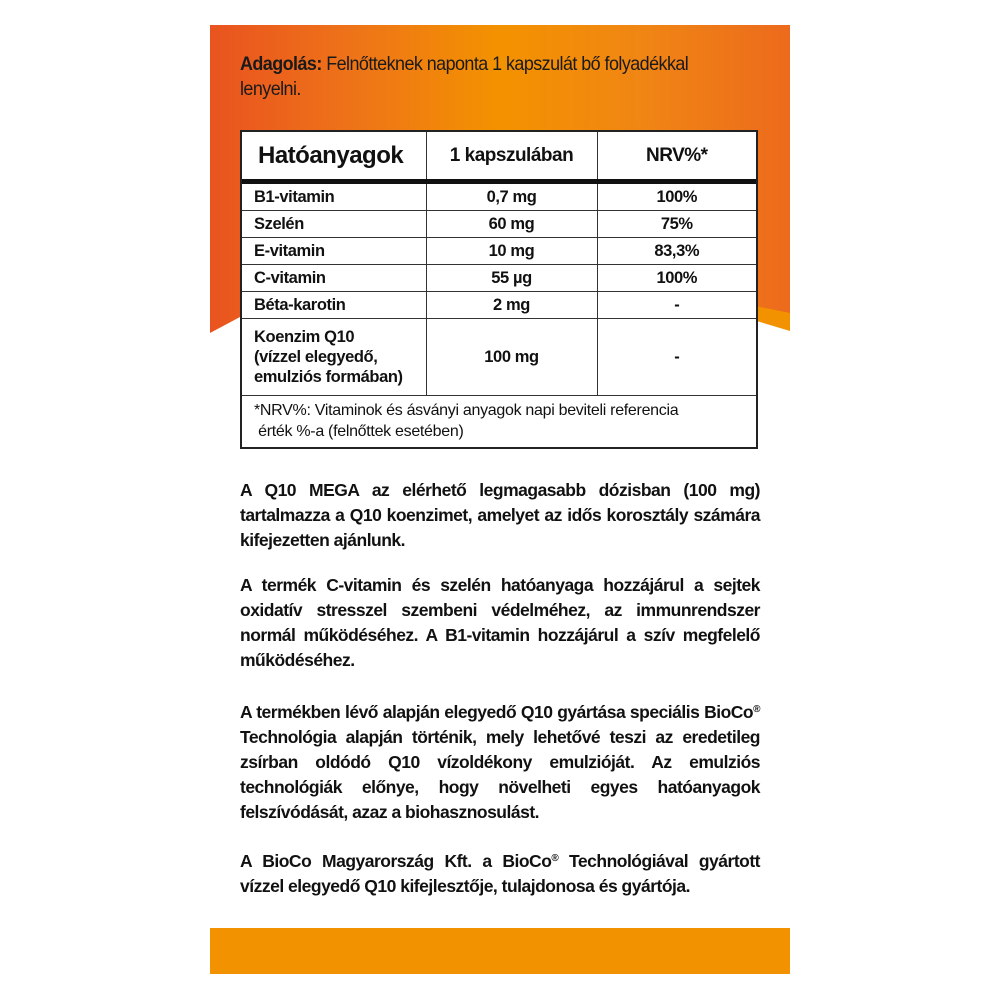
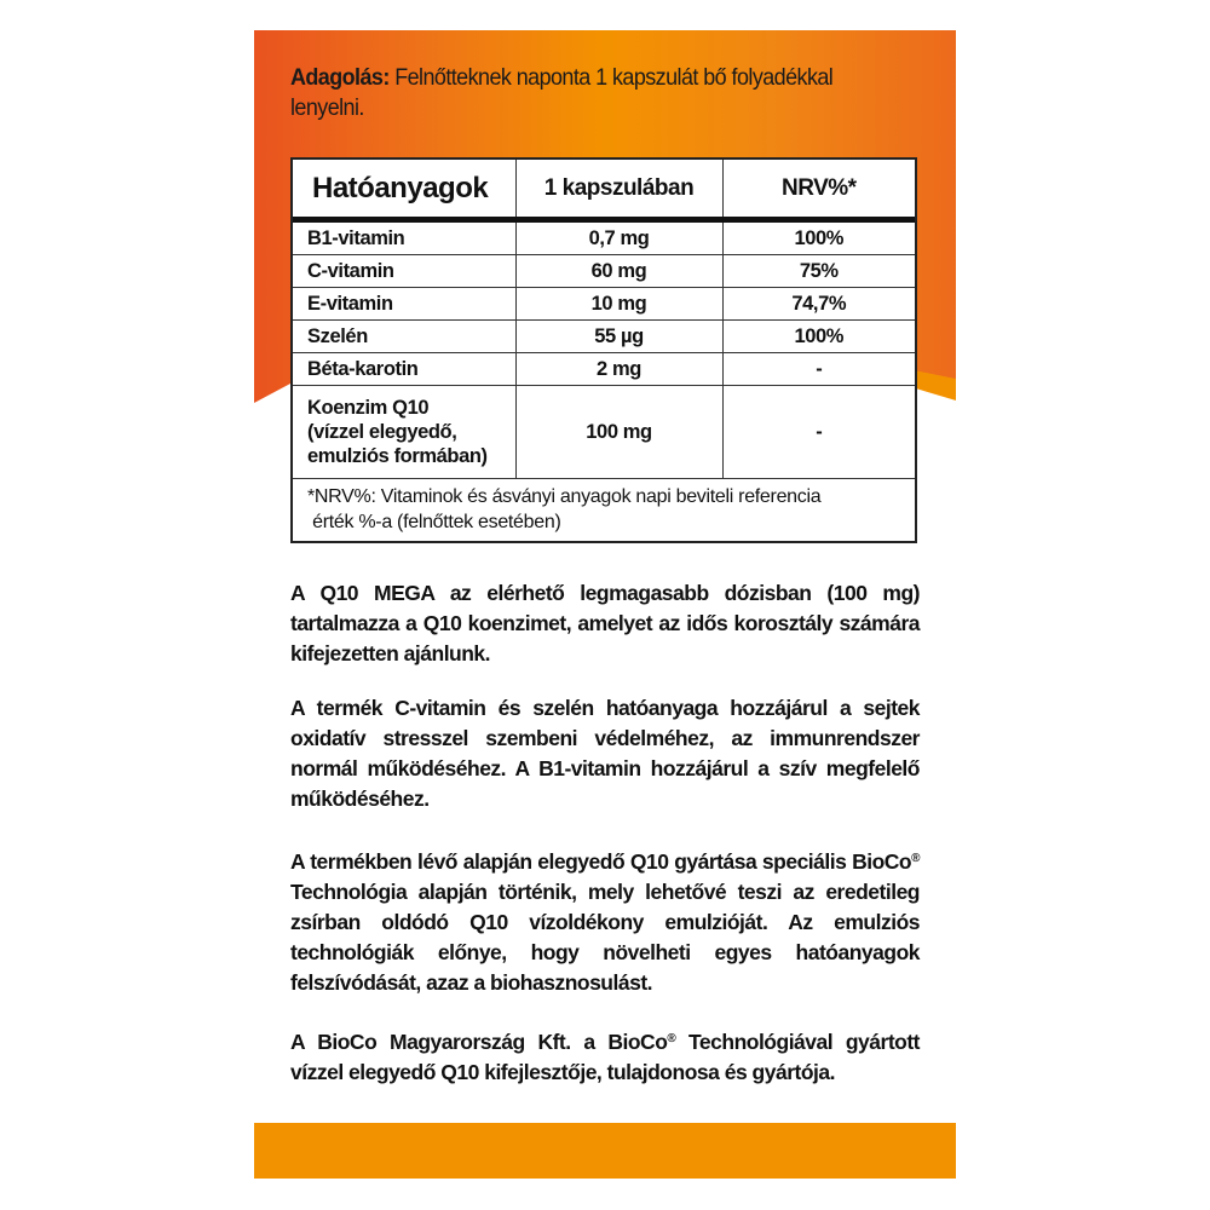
  Adagolás: Felnőtteknek naponta 1 kapszulát bő folyadékkal lenyelni.
  Hatóanyagok	1 kapszulában	NRV%*
  B1-vitamin	0,7 mg	100%
- Szelén	60 mg	75%
+ C-vitamin	60 mg	75%
- E-vitamin	10 mg	83,3%
+ E-vitamin	10 mg	74,7%
- C-vitamin	55 µg	100%
+ Szelén	55 µg	100%
  Béta-karotin	2 mg	-
  Koenzim Q10 (vízzel elegyedő, emulziós formában)	100 mg	-
  *NRV%: Vitaminok és ásványi anyagok napi beviteli referencia érték %-a (felnőttek esetében)
  A Q10 MEGA az elérhető legmagasabb dózisban (100 mg) tartalmazza a Q10 koenzimet, amelyet az idős korosztály számára kifejezetten ajánlunk.
  A termék C-vitamin és szelén hatóanyaga hozzájárul a sejtek oxidatív stresszel szembeni védelméhez, az immunrendszer normál működéséhez. A B1-vitamin hozzájárul a szív megfelelő működéséhez.
  A termékben lévő alapján elegyedő Q10 gyártása speciális BioCo® Technológia alapján történik, mely lehetővé teszi az eredetileg zsírban oldódó Q10 vízoldékony emulzióját. Az emulziós technológiák előnye, hogy növelheti egyes hatóanyagok felszívódását, azaz a biohasznosulást.
  A BioCo Magyarország Kft. a BioCo® Technológiával gyártott vízzel elegyedő Q10 kifejlesztője, tulajdonosa és gyártója.
